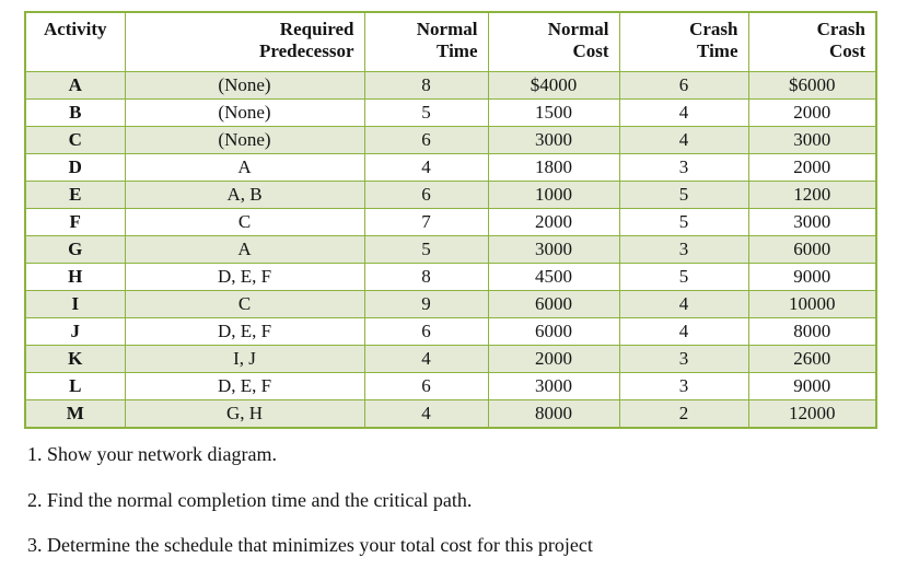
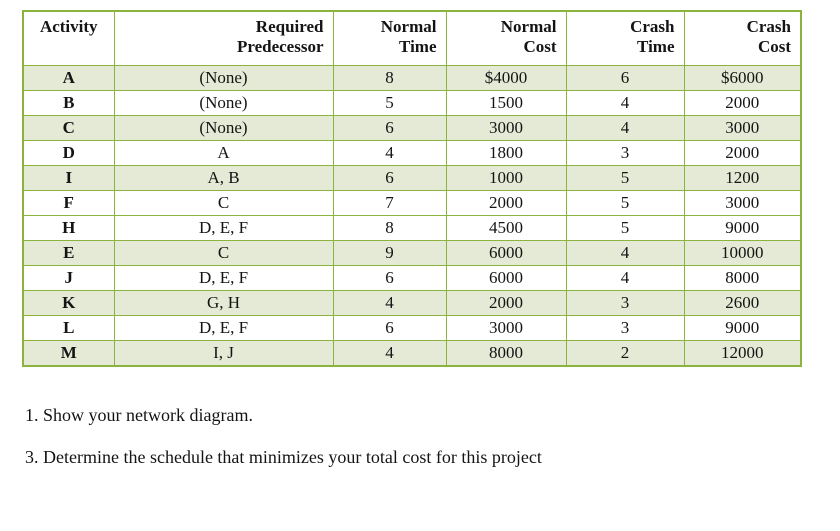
  Activity	Required Predecessor	Normal Time	Normal Cost	Crash Time	Crash Cost
  A	(None)	8	$4000	6	$6000
  B	(None)	5	1500	4	2000
  C	(None)	6	3000	4	3000
  D	A	4	1800	3	2000
- E	A, B	6	1000	5	1200
+ I	A, B	6	1000	5	1200
  F	C	7	2000	5	3000
- G	A	5	3000	3	6000
  H	D, E, F	8	4500	5	9000
- I	C	9	6000	4	10000
+ E	C	9	6000	4	10000
  J	D, E, F	6	6000	4	8000
- K	I, J	4	2000	3	2600
+ K	G, H	4	2000	3	2600
  L	D, E, F	6	3000	3	9000
- M	G, H	4	8000	2	12000
+ M	I, J	4	8000	2	12000
  1. Show your network diagram.
- 2. Find the normal completion time and the critical path.
  3. Determine the schedule that minimizes your total cost for this project
